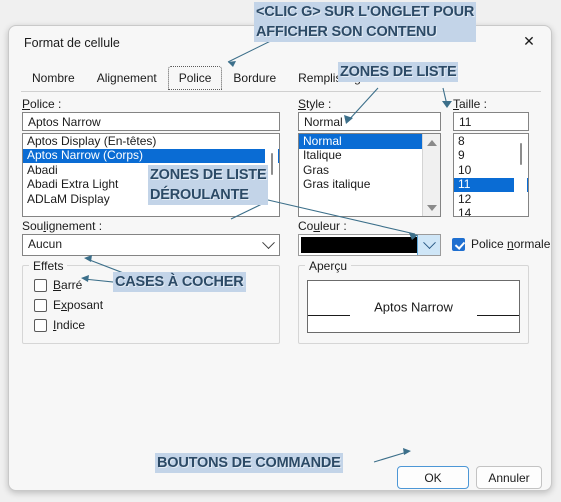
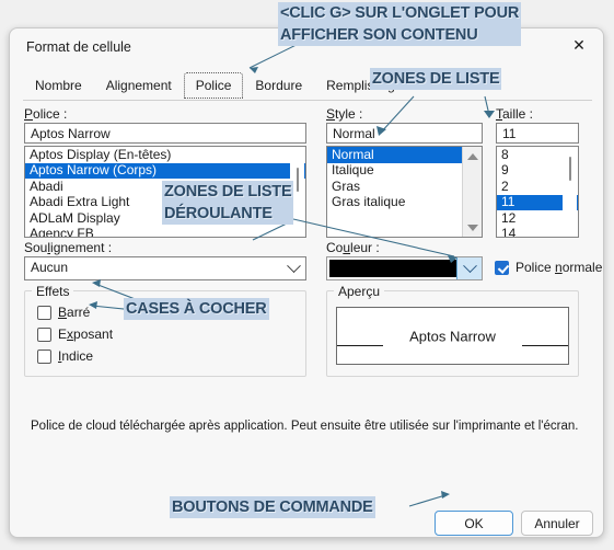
  Format de cellule
  ✕
  Nombre
  Alignement
  Police
  Bordure
  Police :
  Aptos Narrow
  Aptos Display (En-têtes)
  Aptos Narrow (Corps)
  Abadi
  Abadi Extra Light
  ADLaM Display
+ Agency FB
  Style :
  Normal
  Normal
  Italique
  Gras
  Gras italique
  Taille :
  11
  8
  9
- 10
+ 2
  11
  12
  14
  Soulignement :
  Aucun
  Couleur :
  Police normale
  Effets
  Barré
  Exposant
  Indice
  Aperçu
  Aptos Narrow
+ Police de cloud téléchargée après application. Peut ensuite être utilisée sur l'imprimante et l'écran.
  OK
  Annuler
  <CLIC G> SUR L'ONGLET POUR
  AFFICHER SON CONTENU
  ZONES DE LISTE
  ZONES DE LISTE
  DÉROULANTE
  CASES À COCHER
  BOUTONS DE COMMANDE
